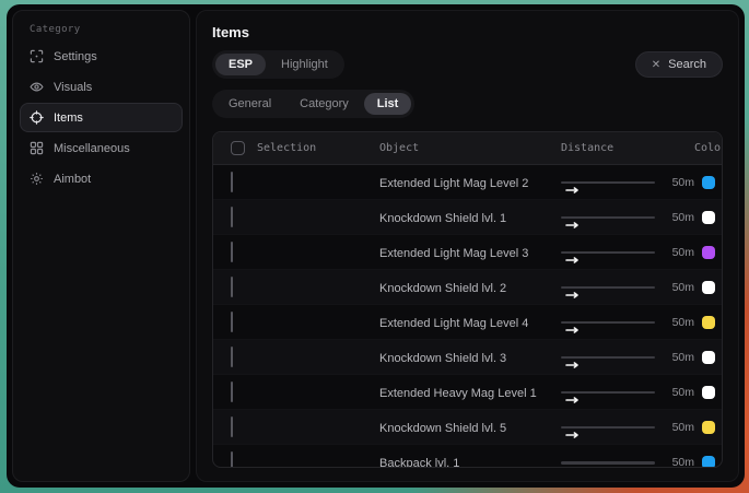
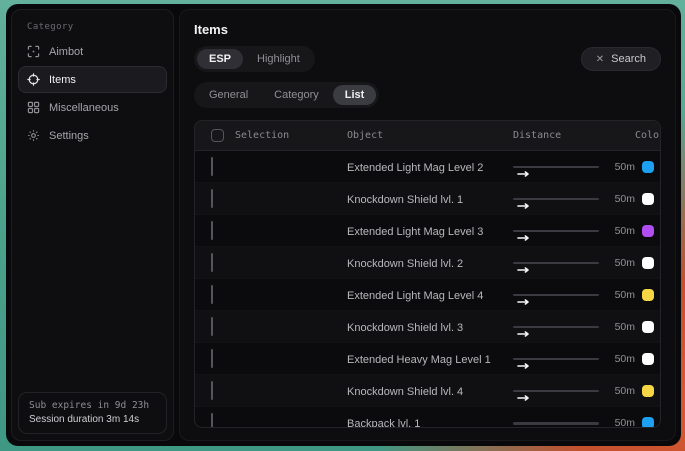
  Category
- Settings
+ Aimbot
- Visuals
  Items
  Miscellaneous
- Aimbot
+ Settings
+ Sub expires in 9d 23h
+ Session duration 3m 14s
  Items
  ESP
  Highlight
  ✕
  Search
  General
  Category
  List
  Selection
  Object
  Distance
  Colo
  Extended Light Mag Level 2
  50m
  Knockdown Shield lvl. 1
  50m
  Extended Light Mag Level 3
  50m
  Knockdown Shield lvl. 2
  50m
  Extended Light Mag Level 4
  50m
  Knockdown Shield lvl. 3
  50m
  Extended Heavy Mag Level 1
  50m
- Knockdown Shield lvl. 5
+ Knockdown Shield lvl. 4
  50m
  Backpack lvl. 1
  50m
